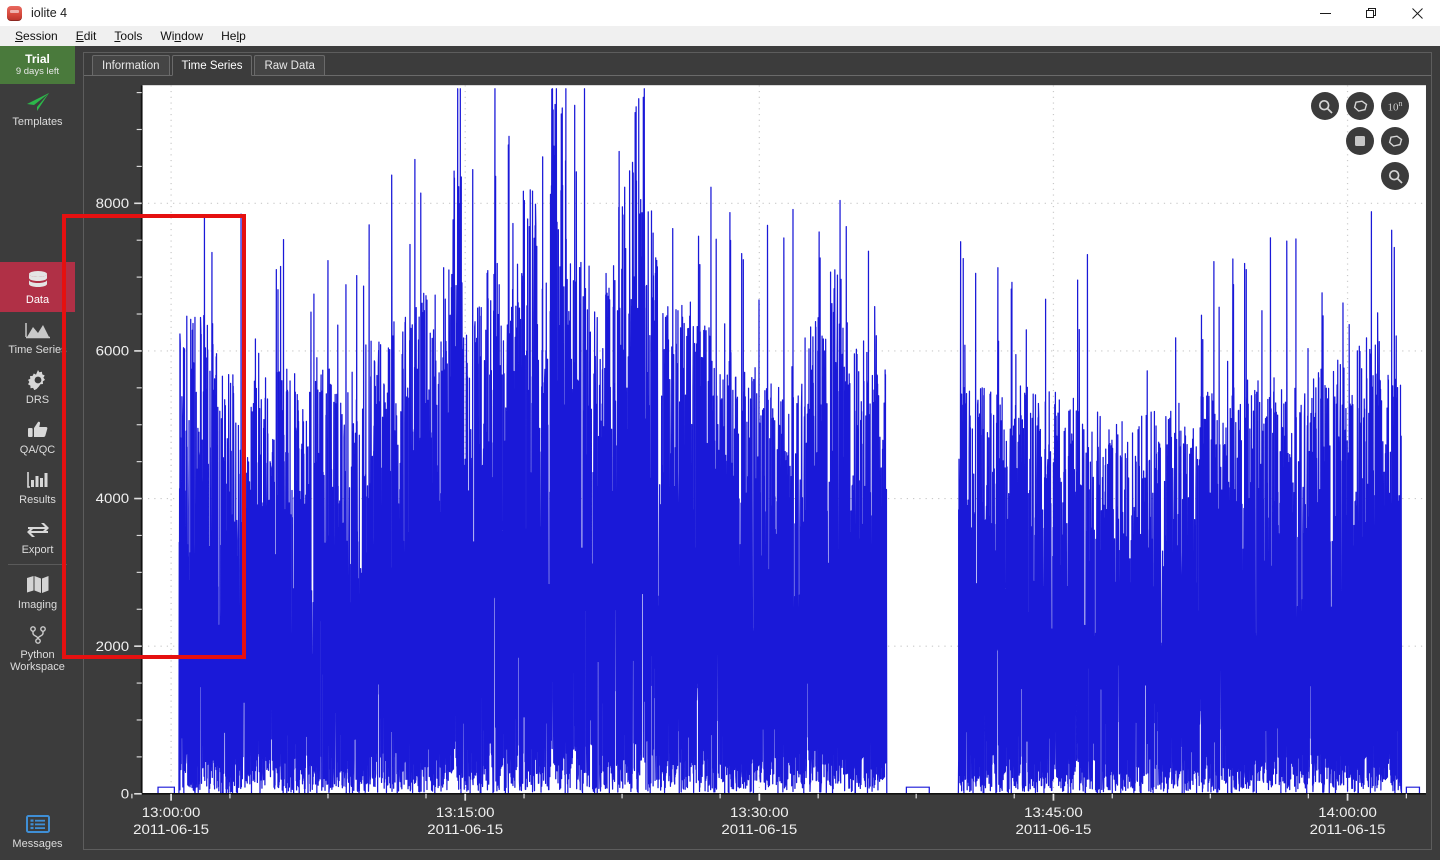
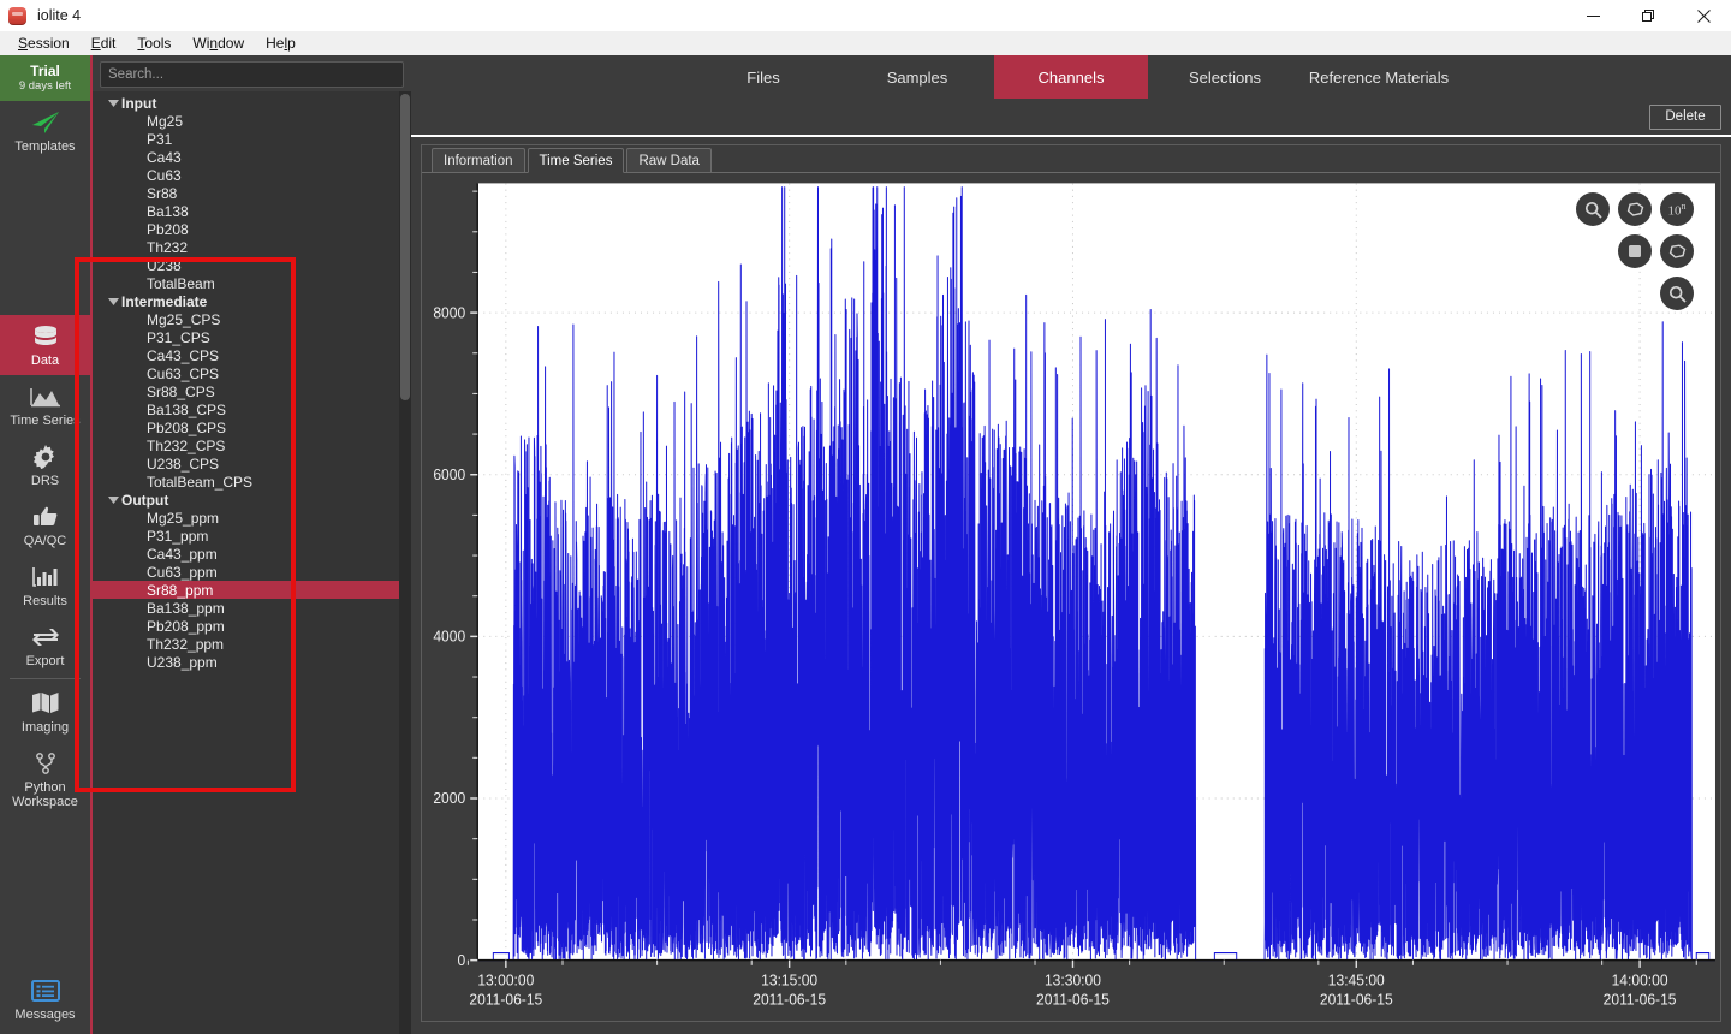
  iolite 4
  Session
  Edit
  Tools
  Window
  Help
  Trial
  9 days left
  Templates
  Data
  Time Series
  DRS
  QA/QC
  Results
  Export
  Imaging
  Python Workspace
  Messages
+ Search...
+ Input
+ Mg25
+ P31
+ Ca43
+ Cu63
+ Sr88
+ Ba138
+ Pb208
+ Th232
+ U238
+ TotalBeam
+ Intermediate
+ Mg25_CPS
+ P31_CPS
+ Ca43_CPS
+ Cu63_CPS
+ Sr88_CPS
+ Ba138_CPS
+ Pb208_CPS
+ Th232_CPS
+ U238_CPS
+ TotalBeam_CPS
+ Output
+ Mg25_ppm
+ P31_ppm
+ Ca43_ppm
+ Cu63_ppm
+ Sr88_ppm
+ Ba138_ppm
+ Pb208_ppm
+ Th232_ppm
+ U238_ppm
+ Files
+ Samples
+ Channels
+ Selections
+ Reference Materials
+ Delete
  Information
  Time Series
  Raw Data
  0
  2000
  4000
  6000
  8000
  13:00:00
  2011-06-15
  13:15:00
  2011-06-15
  13:30:00
  2011-06-15
  13:45:00
  2011-06-15
  14:00:00
  2011-06-15
  10n
